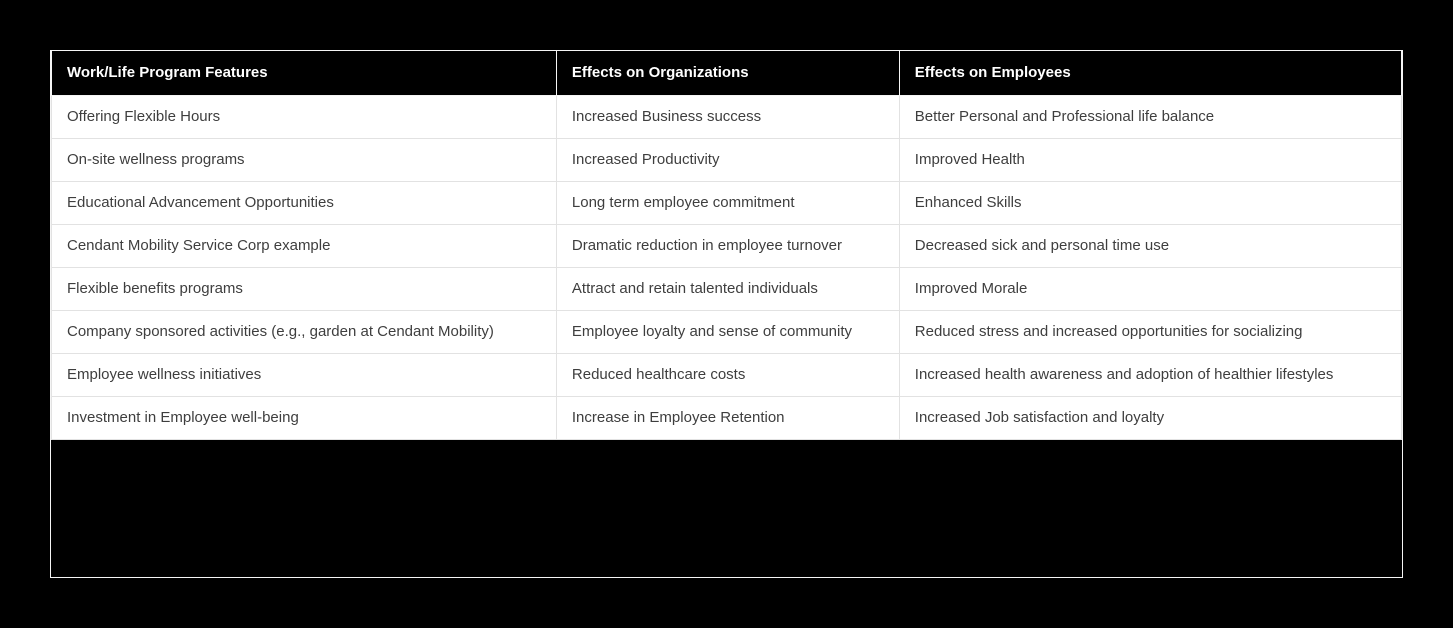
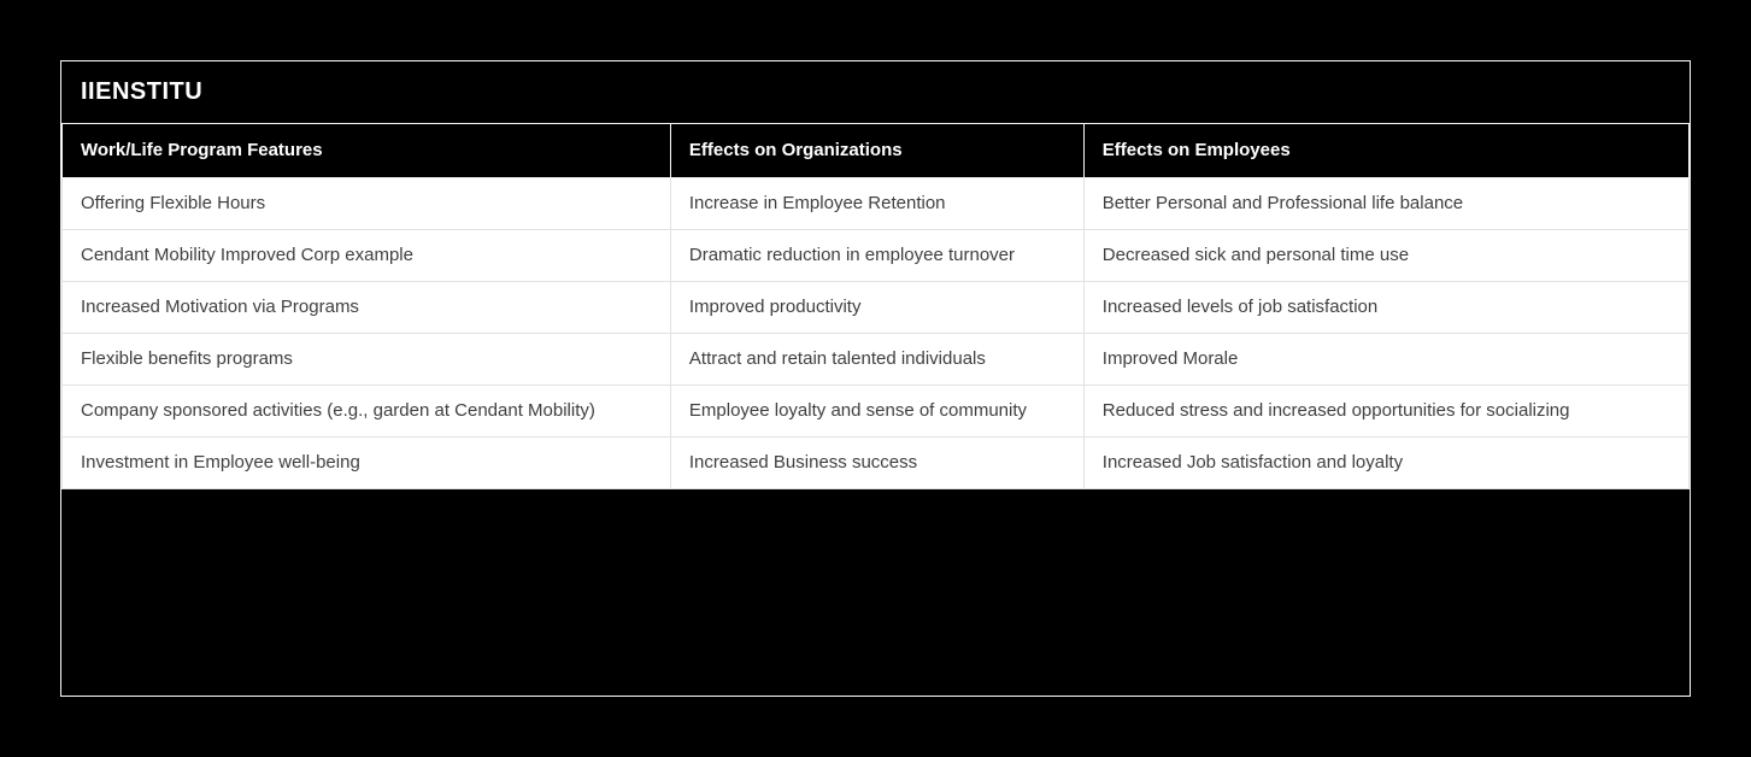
+ IIENSTITU
  Work/Life Program Features	Effects on Organizations	Effects on Employees
- Offering Flexible Hours	Increased Business success	Better Personal and Professional life balance
+ Offering Flexible Hours	Increase in Employee Retention	Better Personal and Professional life balance
- On-site wellness programs	Increased Productivity	Improved Health
- Educational Advancement Opportunities	Long term employee commitment	Enhanced Skills
- Cendant Mobility Service Corp example	Dramatic reduction in employee turnover	Decreased sick and personal time use
+ Cendant Mobility Improved Corp example	Dramatic reduction in employee turnover	Decreased sick and personal time use
+ Increased Motivation via Programs	Improved productivity	Increased levels of job satisfaction
  Flexible benefits programs	Attract and retain talented individuals	Improved Morale
  Company sponsored activities (e.g., garden at Cendant Mobility)	Employee loyalty and sense of community	Reduced stress and increased opportunities for socializing
- Employee wellness initiatives	Reduced healthcare costs	Increased health awareness and adoption of healthier lifestyles
- Investment in Employee well-being	Increase in Employee Retention	Increased Job satisfaction and loyalty
+ Investment in Employee well-being	Increased Business success	Increased Job satisfaction and loyalty
